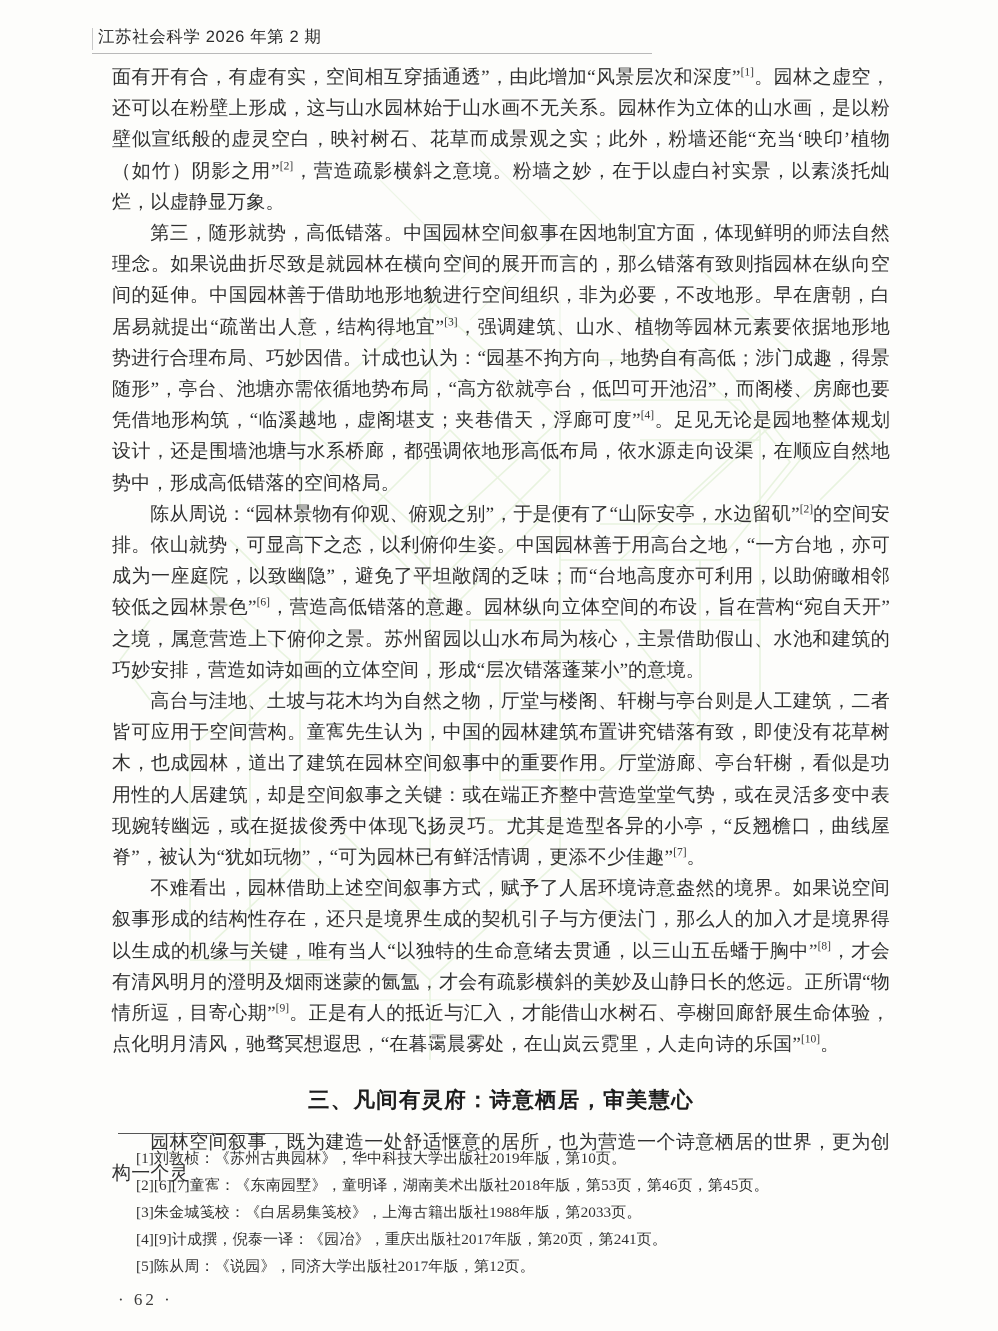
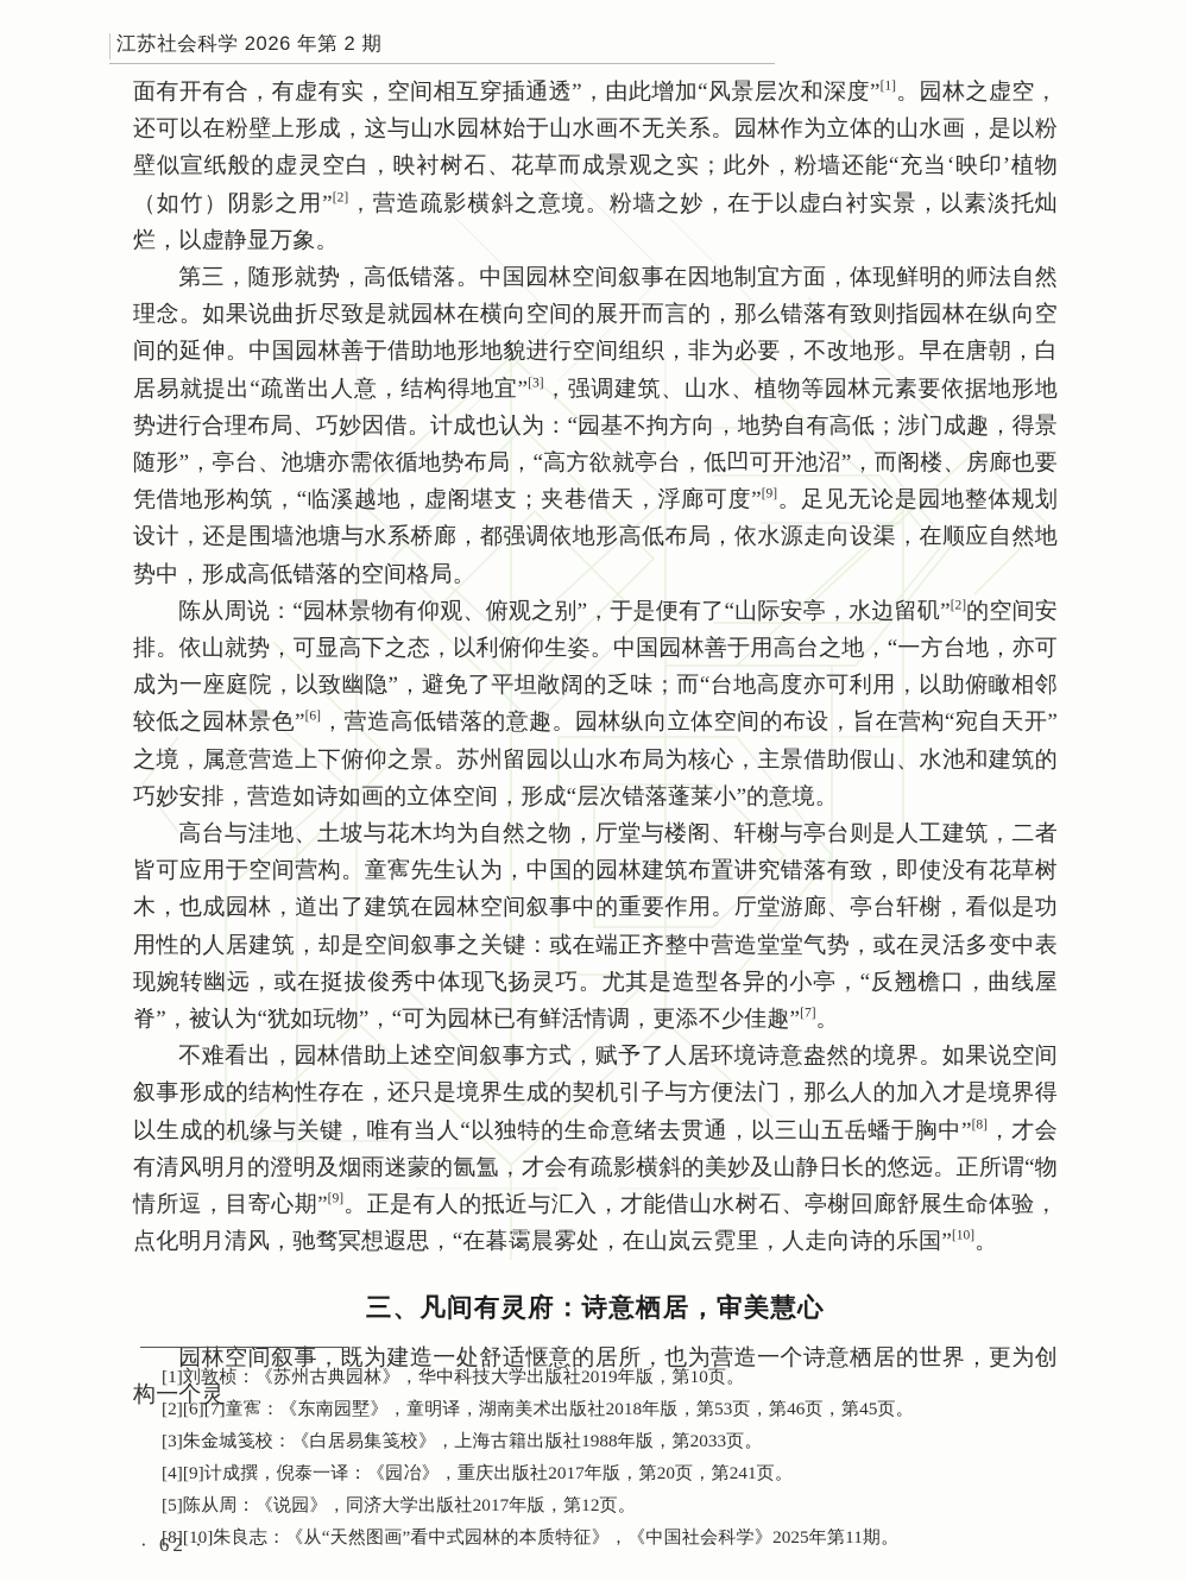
  江苏社会科学 2026 年第 2 期
  面有开有合，有虚有实，空间相互穿插通透”，由此增加“风景层次和深度”[1]。园林之虚空，还可以在粉壁上形成，这与山水园林始于山水画不无关系。园林作为立体的山水画，是以粉壁似宣纸般的虚灵空白，映衬树石、花草而成景观之实；此外，粉墙还能“充当‘映印’植物（如竹）阴影之用”[2]，营造疏影横斜之意境。粉墙之妙，在于以虚白衬实景，以素淡托灿烂，以虚静显万象。
- 第三，随形就势，高低错落。中国园林空间叙事在因地制宜方面，体现鲜明的师法自然理念。如果说曲折尽致是就园林在横向空间的展开而言的，那么错落有致则指园林在纵向空间的延伸。中国园林善于借助地形地貌进行空间组织，非为必要，不改地形。早在唐朝，白居易就提出“疏凿出人意，结构得地宜”[3]，强调建筑、山水、植物等园林元素要依据地形地势进行合理布局、巧妙因借。计成也认为：“园基不拘方向，地势自有高低；涉门成趣，得景随形”，亭台、池塘亦需依循地势布局，“高方欲就亭台，低凹可开池沼”，而阁楼、房廊也要凭借地形构筑，“临溪越地，虚阁堪支；夹巷借天，浮廊可度”[4]。足见无论是园地整体规划设计，还是围墙池塘与水系桥廊，都强调依地形高低布局，依水源走向设渠，在顺应自然地势中，形成高低错落的空间格局。
+ 第三，随形就势，高低错落。中国园林空间叙事在因地制宜方面，体现鲜明的师法自然理念。如果说曲折尽致是就园林在横向空间的展开而言的，那么错落有致则指园林在纵向空间的延伸。中国园林善于借助地形地貌进行空间组织，非为必要，不改地形。早在唐朝，白居易就提出“疏凿出人意，结构得地宜”[3]，强调建筑、山水、植物等园林元素要依据地形地势进行合理布局、巧妙因借。计成也认为：“园基不拘方向，地势自有高低；涉门成趣，得景随形”，亭台、池塘亦需依循地势布局，“高方欲就亭台，低凹可开池沼”，而阁楼、房廊也要凭借地形构筑，“临溪越地，虚阁堪支；夹巷借天，浮廊可度”[9]。足见无论是园地整体规划设计，还是围墙池塘与水系桥廊，都强调依地形高低布局，依水源走向设渠，在顺应自然地势中，形成高低错落的空间格局。
  陈从周说：“园林景物有仰观、俯观之别”，于是便有了“山际安亭，水边留矶”[2]的空间安排。依山就势，可显高下之态，以利俯仰生姿。中国园林善于用高台之地，“一方台地，亦可成为一座庭院，以致幽隐”，避免了平坦敞阔的乏味；而“台地高度亦可利用，以助俯瞰相邻较低之园林景色”[6]，营造高低错落的意趣。园林纵向立体空间的布设，旨在营构“宛自天开”之境，属意营造上下俯仰之景。苏州留园以山水布局为核心，主景借助假山、水池和建筑的巧妙安排，营造如诗如画的立体空间，形成“层次错落蓬莱小”的意境。
  高台与洼地、土坡与花木均为自然之物，厅堂与楼阁、轩榭与亭台则是人工建筑，二者皆可应用于空间营构。童寯先生认为，中国的园林建筑布置讲究错落有致，即使没有花草树木，也成园林，道出了建筑在园林空间叙事中的重要作用。厅堂游廊、亭台轩榭，看似是功用性的人居建筑，却是空间叙事之关键：或在端正齐整中营造堂堂气势，或在灵活多变中表现婉转幽远，或在挺拔俊秀中体现飞扬灵巧。尤其是造型各异的小亭，“反翘檐口，曲线屋脊”，被认为“犹如玩物”，“可为园林已有鲜活情调，更添不少佳趣”[7]。
  不难看出，园林借助上述空间叙事方式，赋予了人居环境诗意盎然的境界。如果说空间叙事形成的结构性存在，还只是境界生成的契机引子与方便法门，那么人的加入才是境界得以生成的机缘与关键，唯有当人“以独特的生命意绪去贯通，以三山五岳蟠于胸中”[8]，才会有清风明月的澄明及烟雨迷蒙的氤氲，才会有疏影横斜的美妙及山静日长的悠远。正所谓“物情所逗，目寄心期”[9]。正是有人的抵近与汇入，才能借山水树石、亭榭回廊舒展生命体验，点化明月清风，驰骛冥想遐思，“在暮霭晨雾处，在山岚云霓里，人走向诗的乐国”[10]。
  三、凡间有灵府：诗意栖居，审美慧心
  园林空间叙事，既为建造一处舒适惬意的居所，也为营造一个诗意栖居的世界，更为创构一个灵
  [1]刘敦桢：《苏州古典园林》，华中科技大学出版社2019年版，第10页。
  [2][6][7]童寯：《东南园墅》，童明译，湖南美术出版社2018年版，第53页，第46页，第45页。
  [3]朱金城笺校：《白居易集笺校》，上海古籍出版社1988年版，第2033页。
  [4][9]计成撰，倪泰一译：《园冶》，重庆出版社2017年版，第20页，第241页。
  [5]陈从周：《说园》，同济大学出版社2017年版，第12页。
+ [8][10]朱良志：《从“天然图画”看中式园林的本质特征》，《中国社会科学》2025年第11期。
  · 62 ·
